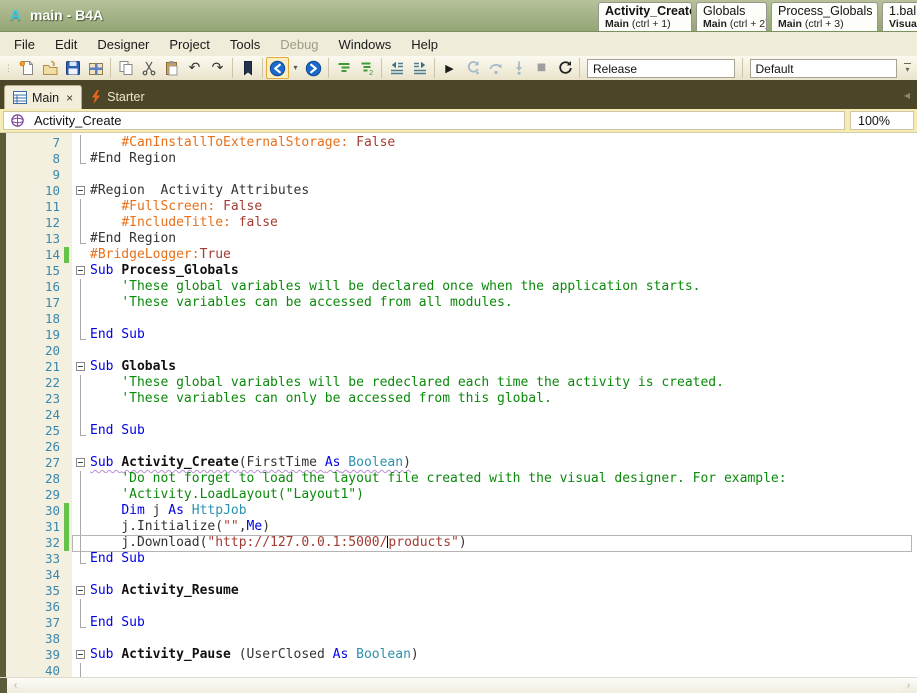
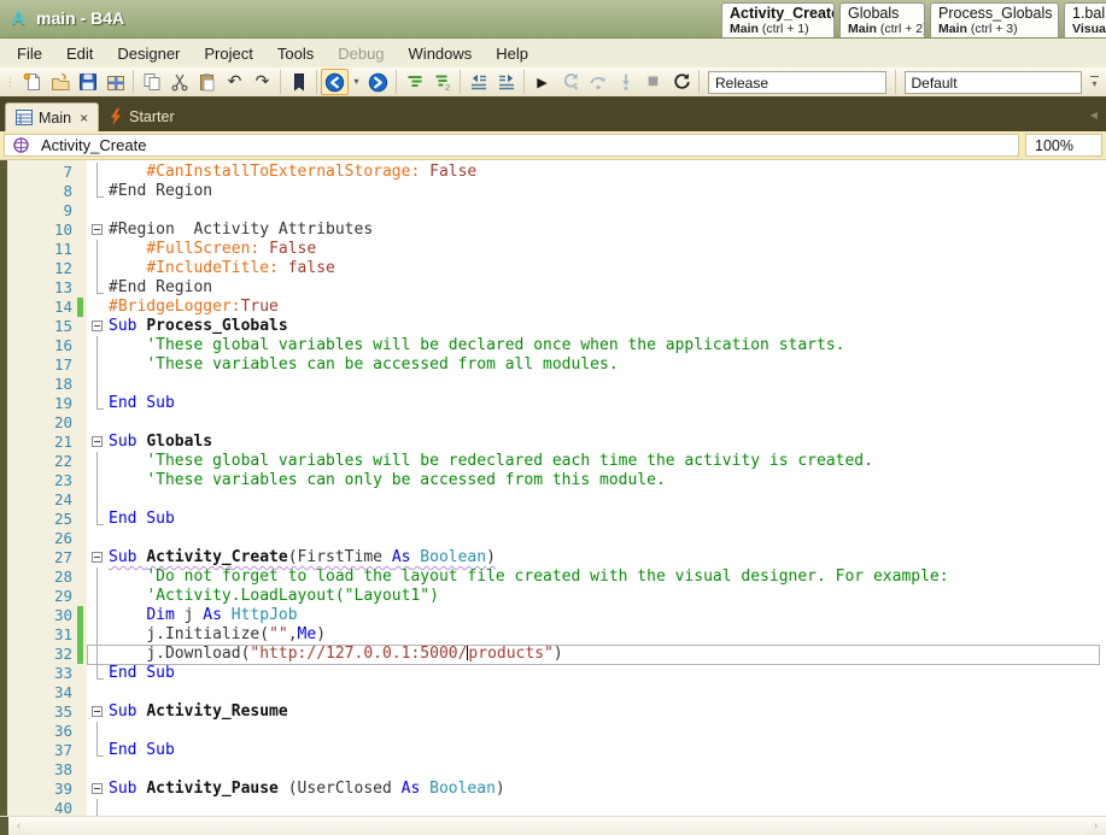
  A
  main - B4A
  Activity_Creat
  Main (ctrl + 1)
  Globals
  Main (ctrl + 2
  Process_Globals
  Main (ctrl + 3)
  1.bal
  Visua
  File
  Edit
  Designer
  Project
  Tools
  Debug
  Windows
  Help
  ⋮
  ↶
  ↷
  ▾
  2
  ▶
  ■
  Release
  Default
  ▾
  Main
  ×
  Starter
  ◀
  Activity_Create
  100%
  7
  #CanInstallToExternalStorage: False
  8
  #End Region
  9
  10
  #Region Activity Attributes
  11
  #FullScreen: False
  12
  #IncludeTitle: false
  13
  #End Region
  14
  #BridgeLogger:True
  15
  Sub Process_Globals
  16
  'These global variables will be declared once when the application starts.
  17
  'These variables can be accessed from all modules.
  18
  19
  End Sub
  20
  21
  Sub Globals
  22
  'These global variables will be redeclared each time the activity is created.
  23
- 'These variables can only be accessed from this global.
+ 'These variables can only be accessed from this module.
  24
  25
  End Sub
  26
  27
  Sub Activity_Create(FirstTime As Boolean)
  28
  'Do not forget to load the layout file created with the visual designer. For example:
  29
  'Activity.LoadLayout("Layout1")
  30
  Dim j As HttpJob
  31
  j.Initialize("",Me)
  32
  j.Download("http://127.0.0.1:5000/products")
  33
  End Sub
  34
  35
  Sub Activity_Resume
  36
  37
  End Sub
  38
  39
  Sub Activity_Pause (UserClosed As Boolean)
  40
  ‹
  ›
